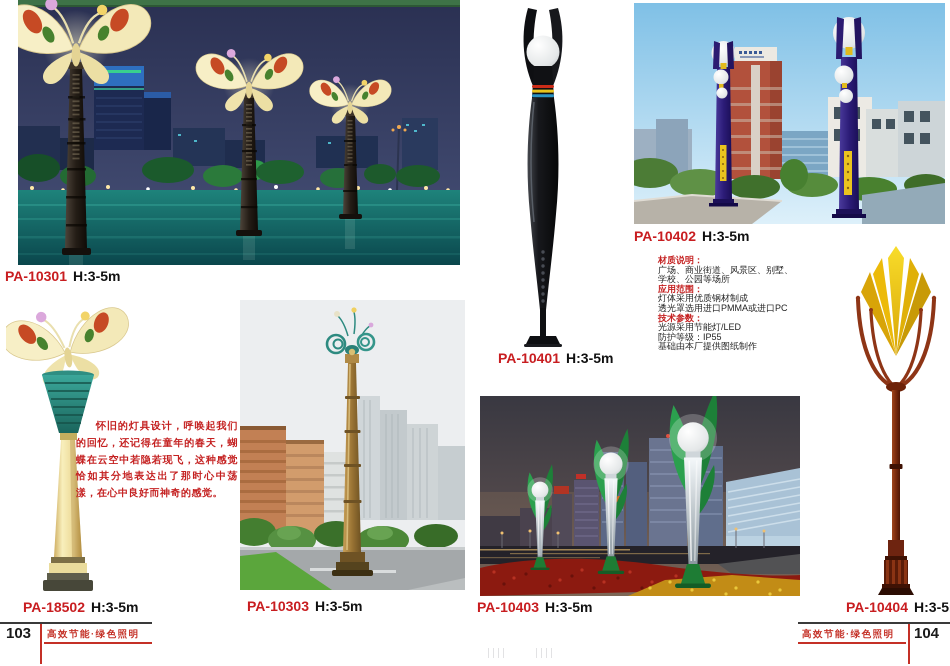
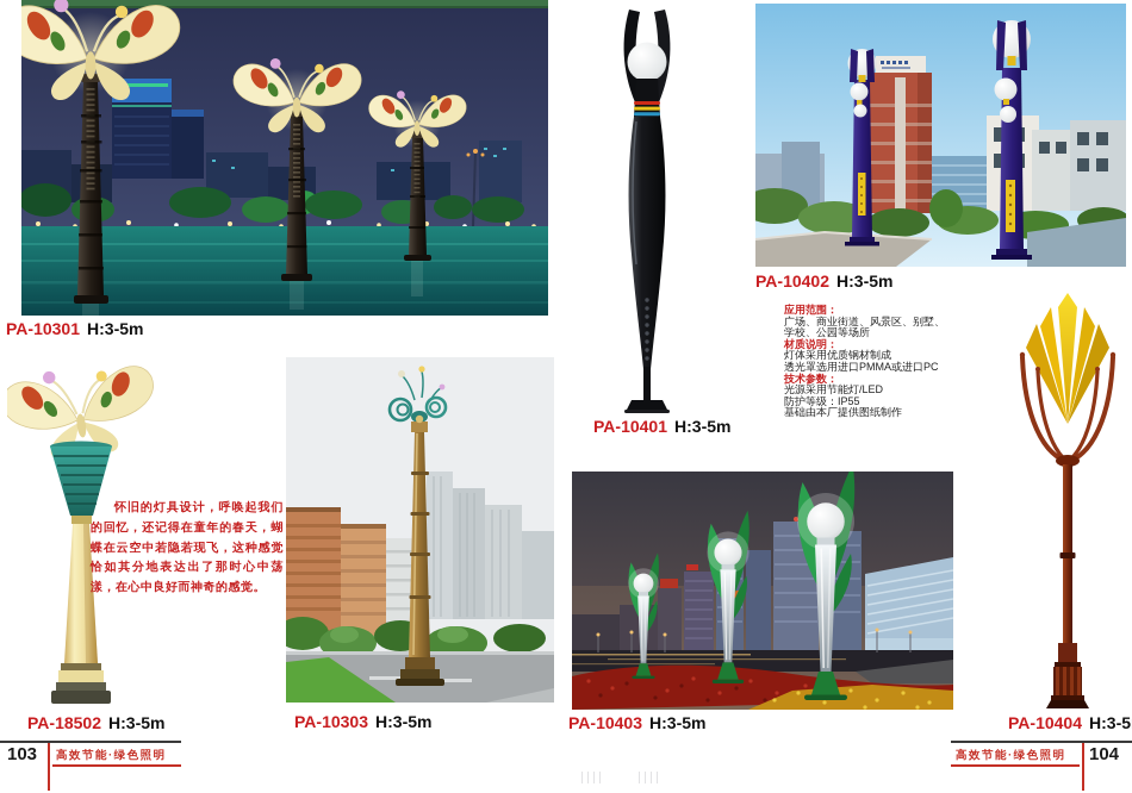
  PA-10301 H:3-5m
  PA-18502 H:3-5m
  PA-10303 H:3-5m
  PA-10401 H:3-5m
  PA-10402 H:3-5m
  PA-10403 H:3-5m
  PA-10404 H:3-5
  怀旧的灯具设计，呼唤起我们的回忆，还记得在童年的春天，蝴蝶在云空中若隐若现飞，这种感觉恰如其分地表达出了那时心中荡漾，在心中良好而神奇的感觉。
- 材质说明：
+ 应用范围：
  广场、商业街道、风景区、别墅、
  学校、公园等场所
- 应用范围：
+ 材质说明：
  灯体采用优质钢材制成
  透光罩选用进口PMMA或进口PC
  技术参数：
  光源采用节能灯/LED
  防护等级：IP55
  基础由本厂提供图纸制作
  103
  高效节能·绿色照明
  高效节能·绿色照明
  104
